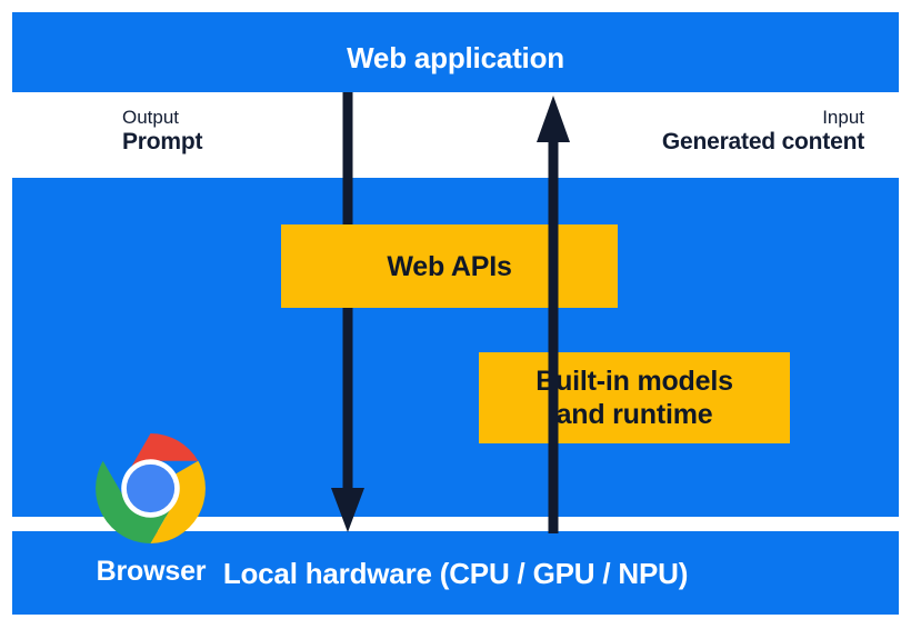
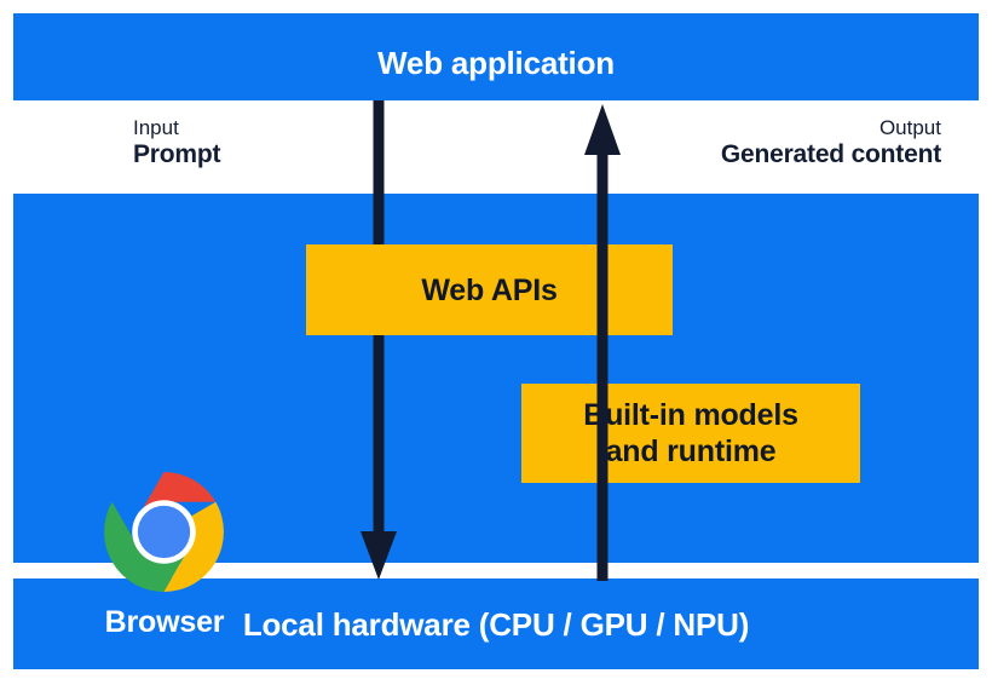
  Web application
- Output
+ Input
  Prompt
- Input
+ Output
  Generated content
  Browser
  Web APIs
  Built-in models
  and runtime
  Local hardware (CPU / GPU / NPU)
